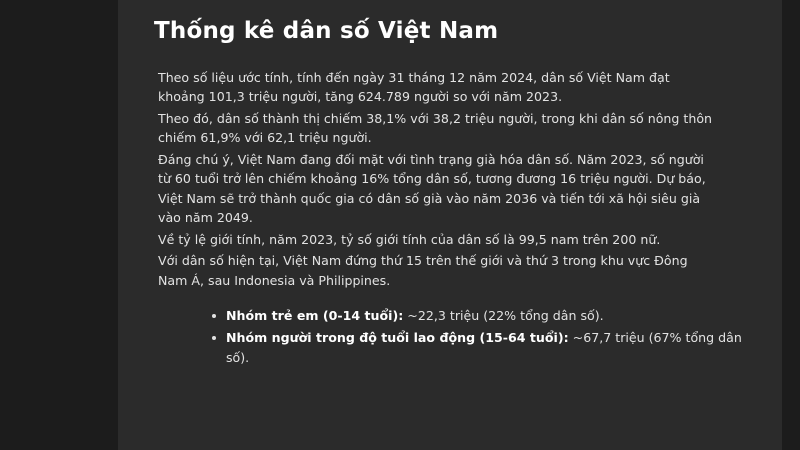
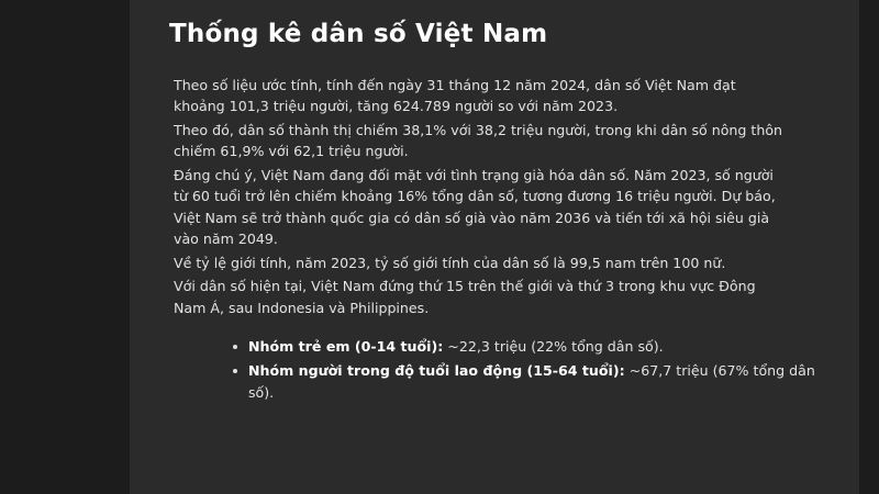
  Thống kê dân số Việt Nam
  Theo số liệu ước tính, tính đến ngày 31 tháng 12 năm 2024, dân số Việt Nam đạt khoảng 101,3 triệu người, tăng 624.789 người so với năm 2023.
  Theo đó, dân số thành thị chiếm 38,1% với 38,2 triệu người, trong khi dân số nông thôn chiếm 61,9% với 62,1 triệu người.
  Đáng chú ý, Việt Nam đang đối mặt với tình trạng già hóa dân số. Năm 2023, số người từ 60 tuổi trở lên chiếm khoảng 16% tổng dân số, tương đương 16 triệu người. Dự báo, Việt Nam sẽ trở thành quốc gia có dân số già vào năm 2036 và tiến tới xã hội siêu già vào năm 2049.
- Về tỷ lệ giới tính, năm 2023, tỷ số giới tính của dân số là 99,5 nam trên 200 nữ.
+ Về tỷ lệ giới tính, năm 2023, tỷ số giới tính của dân số là 99,5 nam trên 100 nữ.
  Với dân số hiện tại, Việt Nam đứng thứ 15 trên thế giới và thứ 3 trong khu vực Đông Nam Á, sau Indonesia và Philippines.
  Nhóm trẻ em (0-14 tuổi): ~22,3 triệu (22% tổng dân số).
  Nhóm người trong độ tuổi lao động (15-64 tuổi): ~67,7 triệu (67% tổng dân số).
